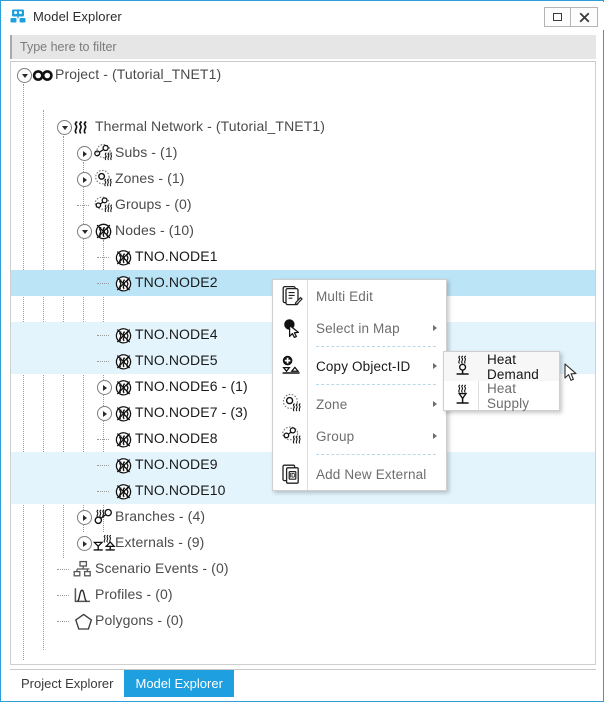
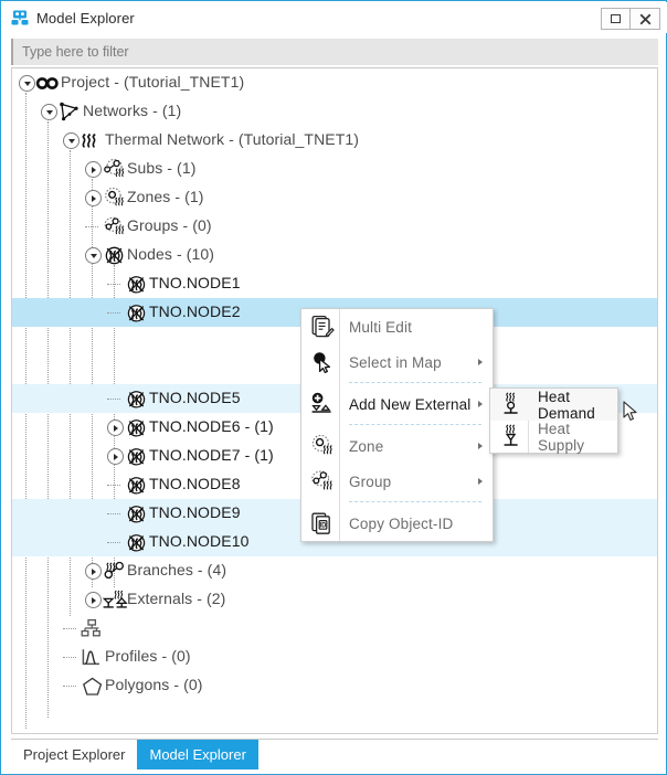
  Model Explorer
  Type here to filter
  Project - (Tutorial_TNET1)
+ Networks - (1)
  Thermal Network - (Tutorial_TNET1)
  Subs - (1)
  Zones - (1)
  Groups - (0)
  Nodes - (10)
  TNO.NODE1
  TNO.NODE2
- TNO.NODE4
  TNO.NODE5
  TNO.NODE6 - (1)
- TNO.NODE7 - (3)
+ TNO.NODE7 - (1)
  TNO.NODE8
  TNO.NODE9
  TNO.NODE10
  Branches - (4)
- Externals - (9)
+ Externals - (2)
- Scenario Events - (0)
  Profiles - (0)
  Polygons - (0)
  Project Explorer
  Model Explorer
  Multi Edit
  Select in Map
- Copy Object-ID
+ Add New External
  Zone
  Group
- Add New External
+ Copy Object-ID
  Heat Demand
  Heat Supply
